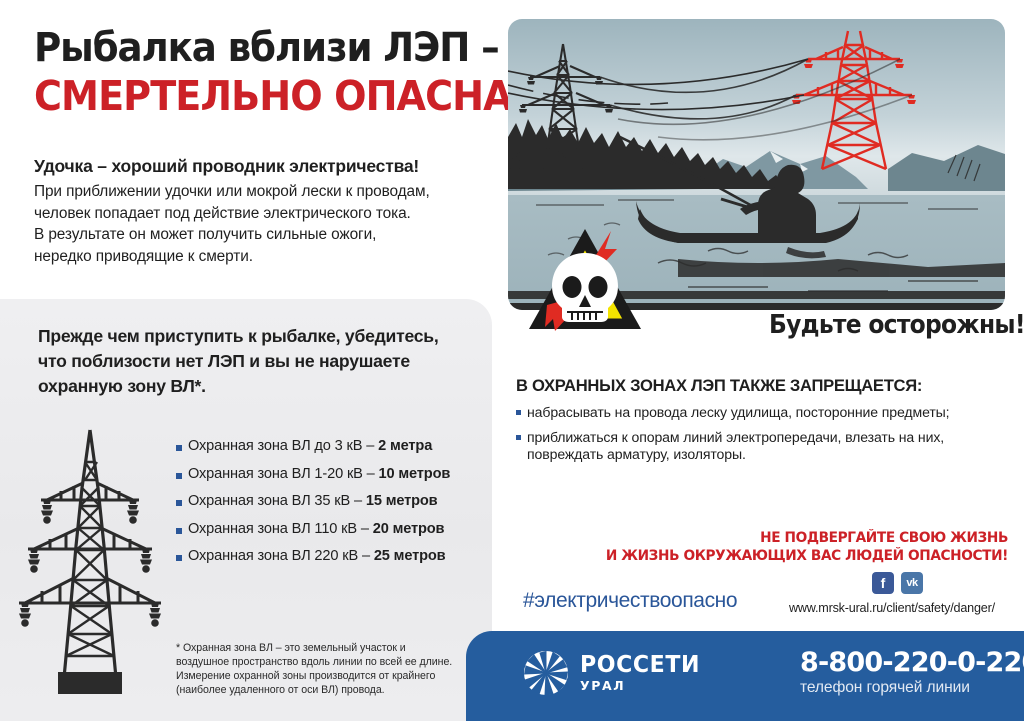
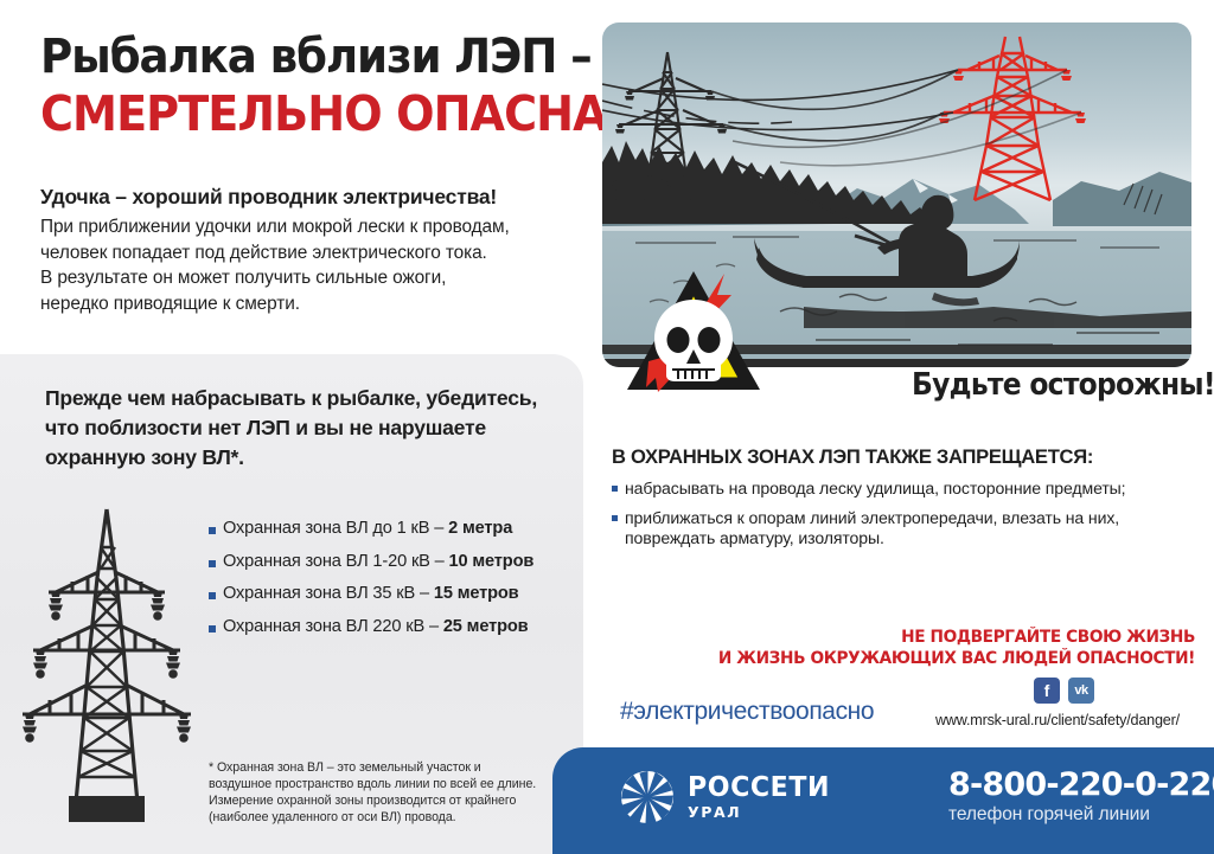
  Рыбалка вблизи ЛЭП –
  СМЕРТЕЛЬНО ОПАСНА
  Удочка – хороший проводник электричества!
  При приближении удочки или мокрой лески к проводам,
  человек попадает под действие электрического тока.
  В результате он может получить сильные ожоги,
  нередко приводящие к смерти.
- Прежде чем приступить к рыбалке, убедитесь,
+ Прежде чем набрасывать к рыбалке, убедитесь,
  что поблизости нет ЛЭП и вы не нарушаете
  охранную зону ВЛ*.
- Охранная зона ВЛ до 3 кВ – 2 метра
+ Охранная зона ВЛ до 1 кВ – 2 метра
  Охранная зона ВЛ 1-20 кВ – 10 метров
  Охранная зона ВЛ 35 кВ – 15 метров
- Охранная зона ВЛ 110 кВ – 20 метров
  Охранная зона ВЛ 220 кВ – 25 метров
  * Охранная зона ВЛ – это земельный участок и
  воздушное пространство вдоль линии по всей ее длине.
  Измерение охранной зоны производится от крайнего
  (наиболее удаленного от оси ВЛ) провода.
  Будьте осторожны!
  В ОХРАННЫХ ЗОНАХ ЛЭП ТАКЖЕ ЗАПРЕЩАЕТСЯ:
  набрасывать на провода леску удилища, посторонние предметы;
  приближаться к опорам линий электропередачи, влезать на них,
  повреждать арматуру, изоляторы.
  НЕ ПОДВЕРГАЙТЕ СВОЮ ЖИЗНЬ
  И ЖИЗНЬ ОКРУЖАЮЩИХ ВАС ЛЮДЕЙ ОПАСНОСТИ!
  #электричествоопасно
  f
  vk
  www.mrsk-ural.ru/client/safety/danger/
  РОССЕТИ
  УРАЛ
  8-800-220-0-22
  телефон горячей линии
